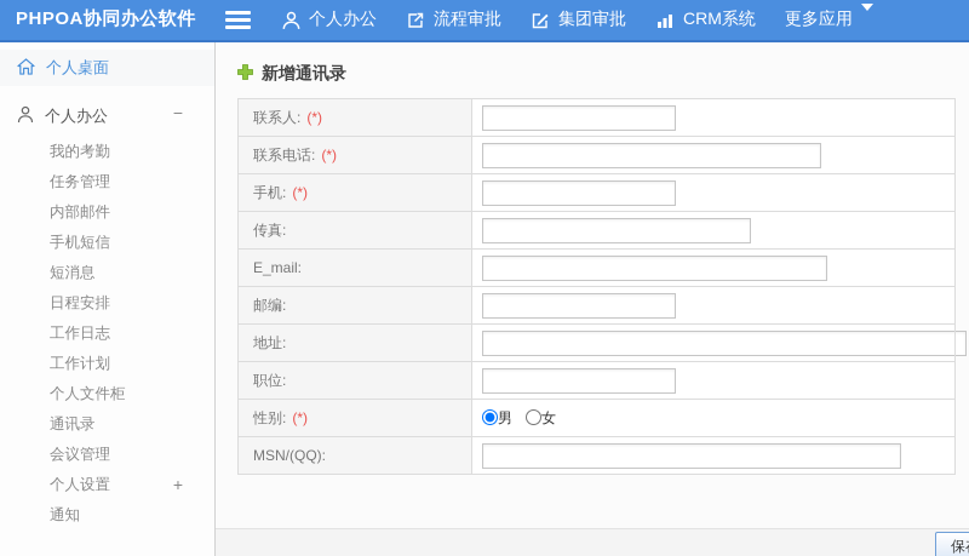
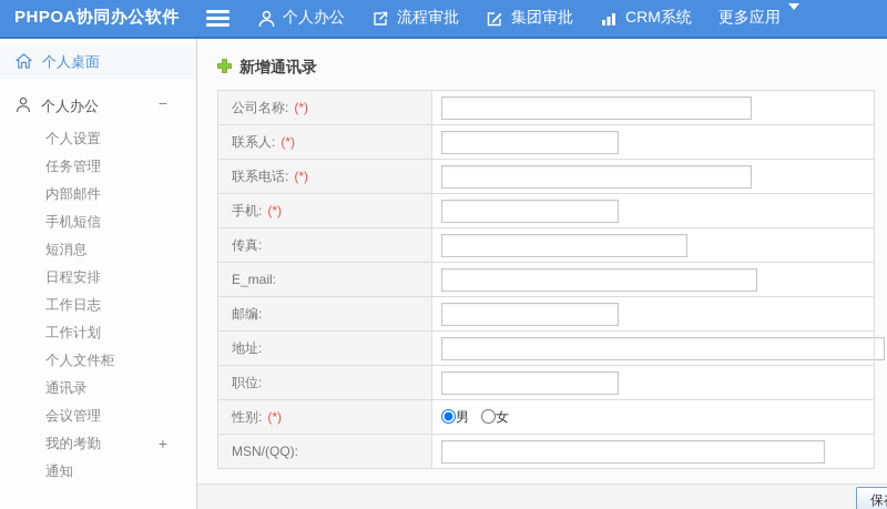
  PHPOA协同办公软件
  个人办公
  流程审批
  集团审批
  CRM系统
  更多应用
  个人桌面
  个人办公
  −
- 我的考勤
+ 个人设置
  任务管理
  内部邮件
  手机短信
  短消息
  日程安排
  工作日志
  工作计划
  个人文件柜
  通讯录
  会议管理
- 个人设置
+ 我的考勤
  +
  通知
  新增通讯录
+ 公司名称: (*)
  联系人: (*)
  联系电话: (*)
  手机: (*)
  传真:
  E_mail:
  邮编:
  地址:
  职位:
  性别: (*)	男 女
  MSN/(QQ):
